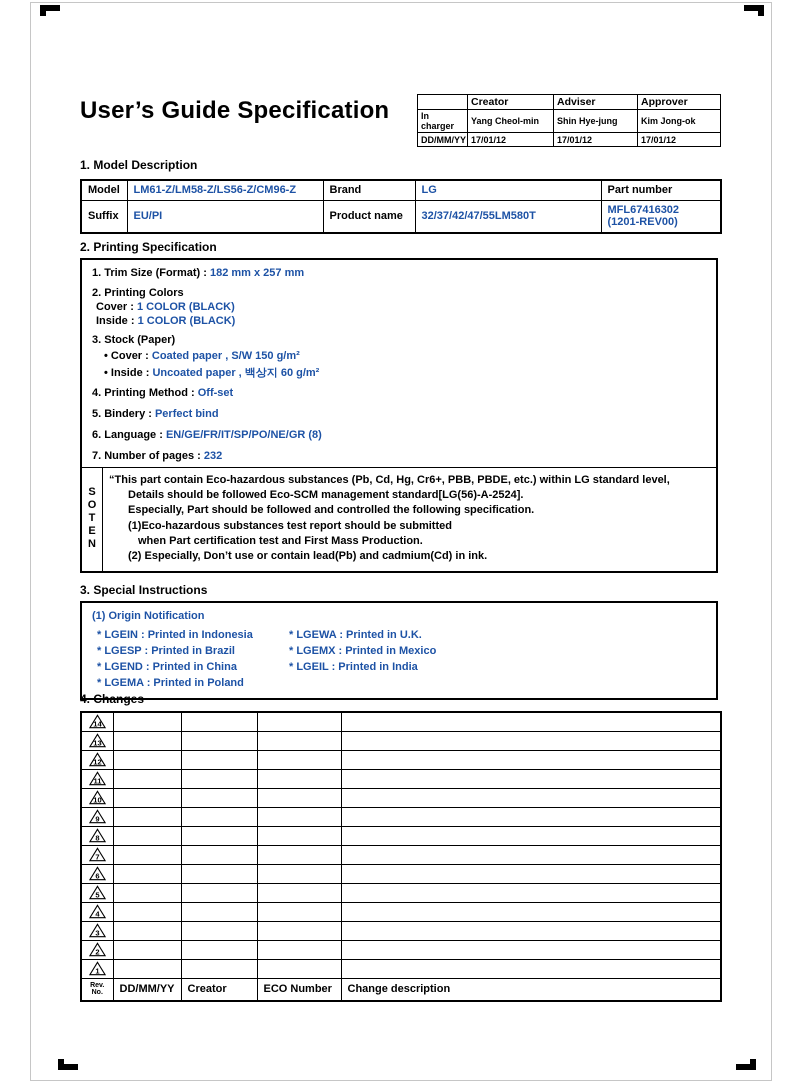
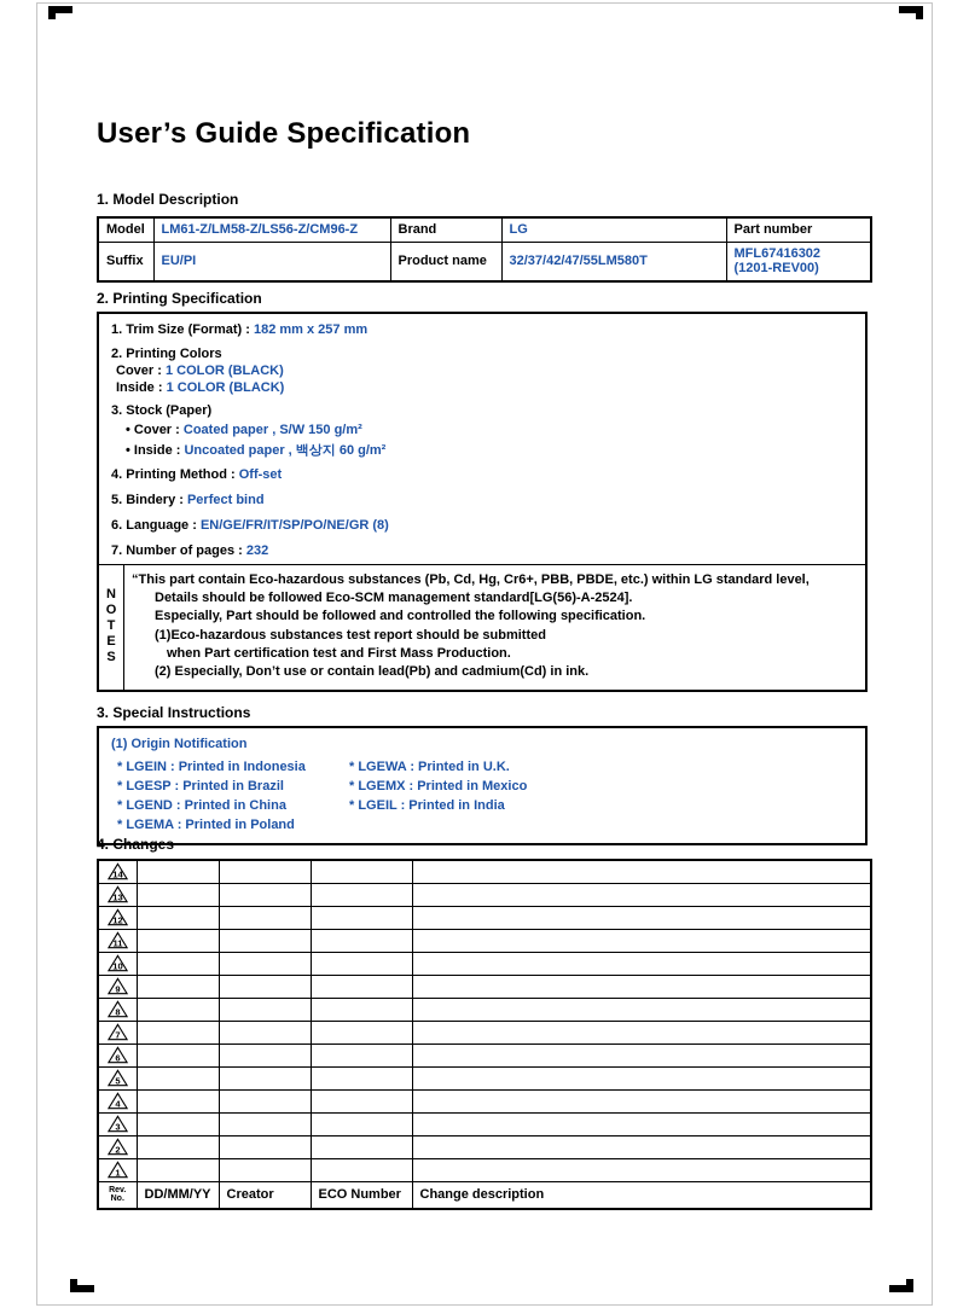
  User’s Guide Specification
- 	Creator	Adviser	Approver
- In charger	Yang Cheol-min	Shin Hye-jung	Kim Jong-ok
- DD/MM/YY	17/01/12	17/01/12	17/01/12
  1. Model Description
  Model	LM61-Z/LM58-Z/LS56-Z/CM96-Z	Brand	LG	Part number
  Suffix	EU/PI	Product name	32/37/42/47/55LM580T	MFL67416302 (1201-REV00)
  2. Printing Specification
  1. Trim Size (Format) : 182 mm x 257 mm
  2. Printing Colors
  Cover : 1 COLOR (BLACK)
  Inside : 1 COLOR (BLACK)
  3. Stock (Paper)
  • Cover : Coated paper , S/W 150 g/m²
  • Inside : Uncoated paper , 백상지 60 g/m²
  4. Printing Method : Off-set
  5. Bindery : Perfect bind
  6. Language : EN/GE/FR/IT/SP/PO/NE/GR (8)
  7. Number of pages : 232
- S
+ N
  O
  T
  E
- N
+ S
  “This part contain Eco-hazardous substances (Pb, Cd, Hg, Cr6+, PBB, PBDE, etc.) within LG standard level,
  Details should be followed Eco-SCM management standard[LG(56)-A-2524].
  Especially, Part should be followed and controlled the following specification.
  (1)Eco-hazardous substances test report should be submitted
  when Part certification test and First Mass Production.
  (2) Especially, Don’t use or contain lead(Pb) and cadmium(Cd) in ink.
  3. Special Instructions
  (1) Origin Notification
  * LGEIN : Printed in Indonesia
  * LGEWA : Printed in U.K.
  * LGESP : Printed in Brazil
  * LGEMX : Printed in Mexico
  * LGEND : Printed in China
  * LGEIL : Printed in India
  * LGEMA : Printed in Poland
  4. Changes
  14
  13
  12
  11
  10
  9
  8
  7
  6
  5
  4
  3
  2
  1
  	DD/MM/YY	Creator	ECO Number	Change description
